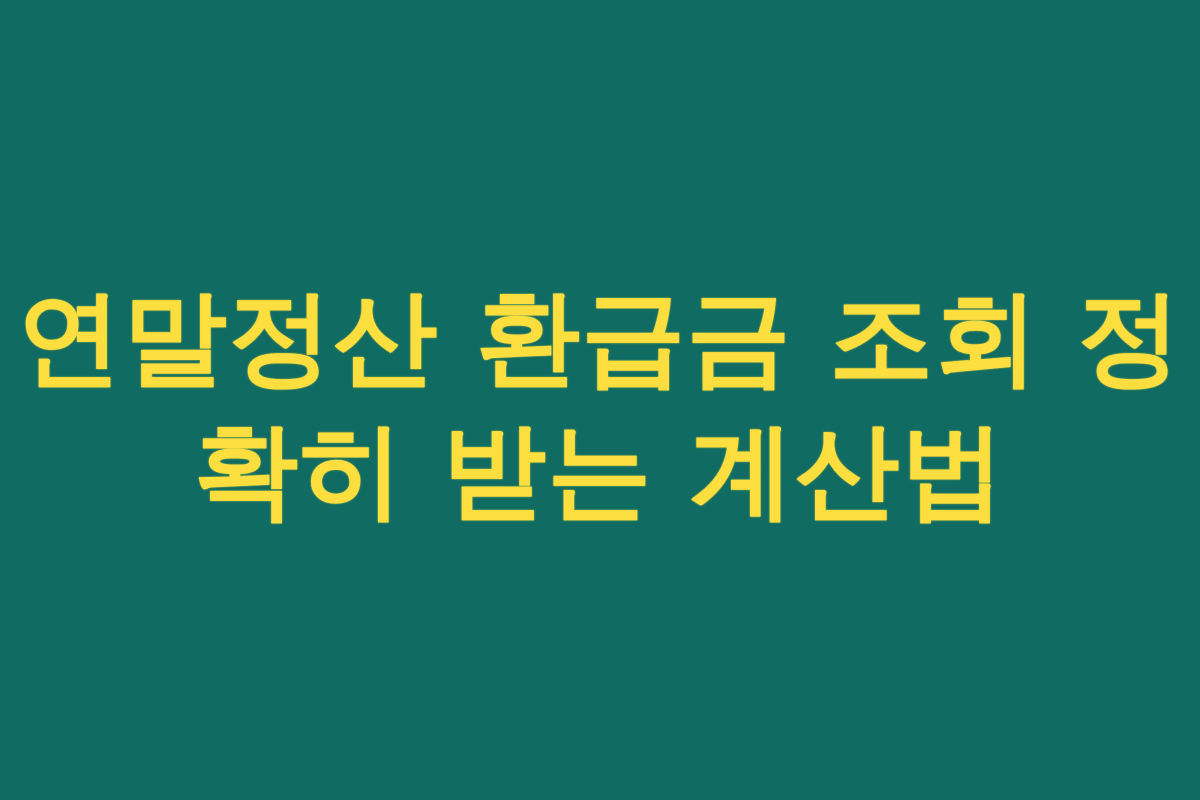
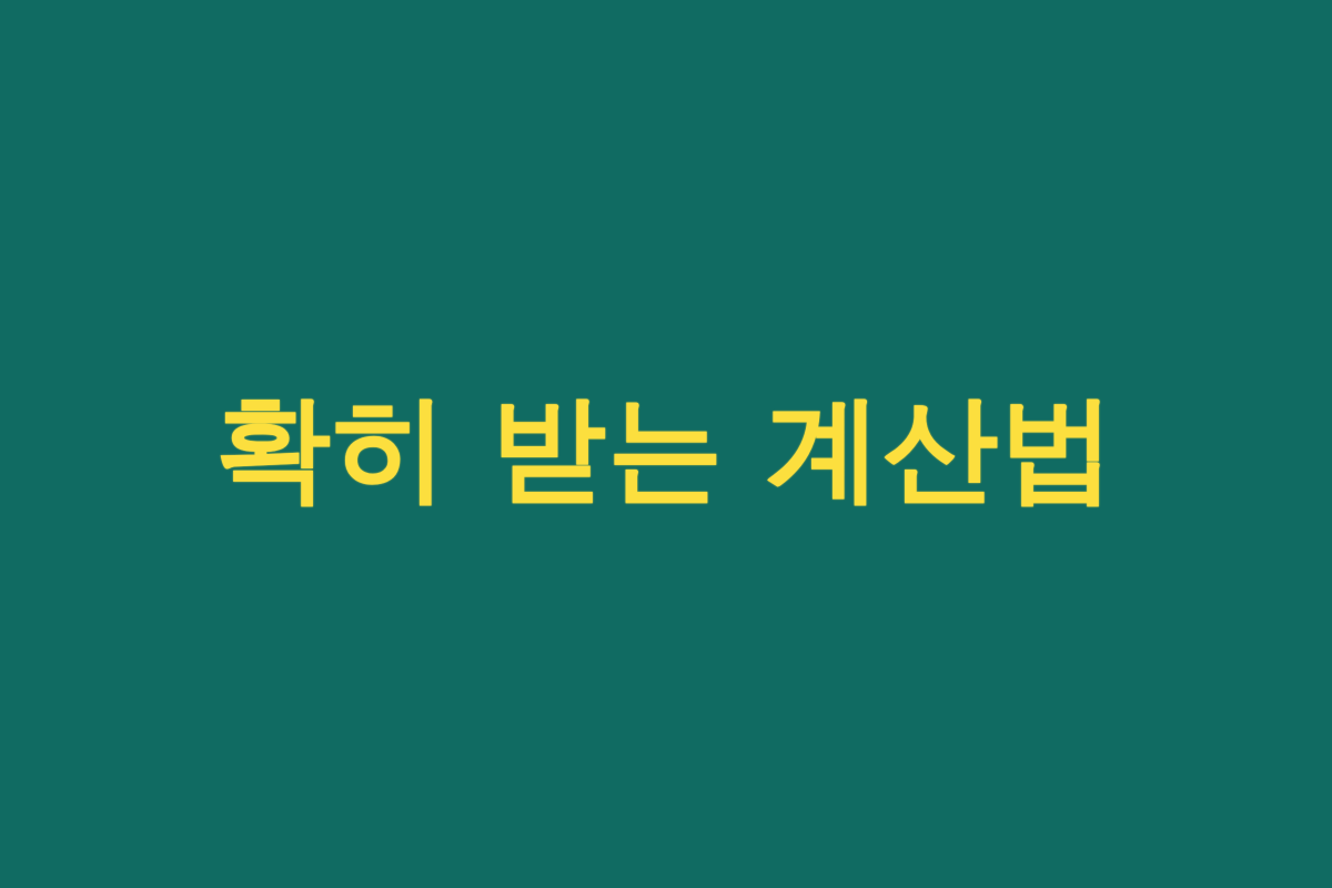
- 연말정산 환급금 조회 정
  확히 받는 계산법
